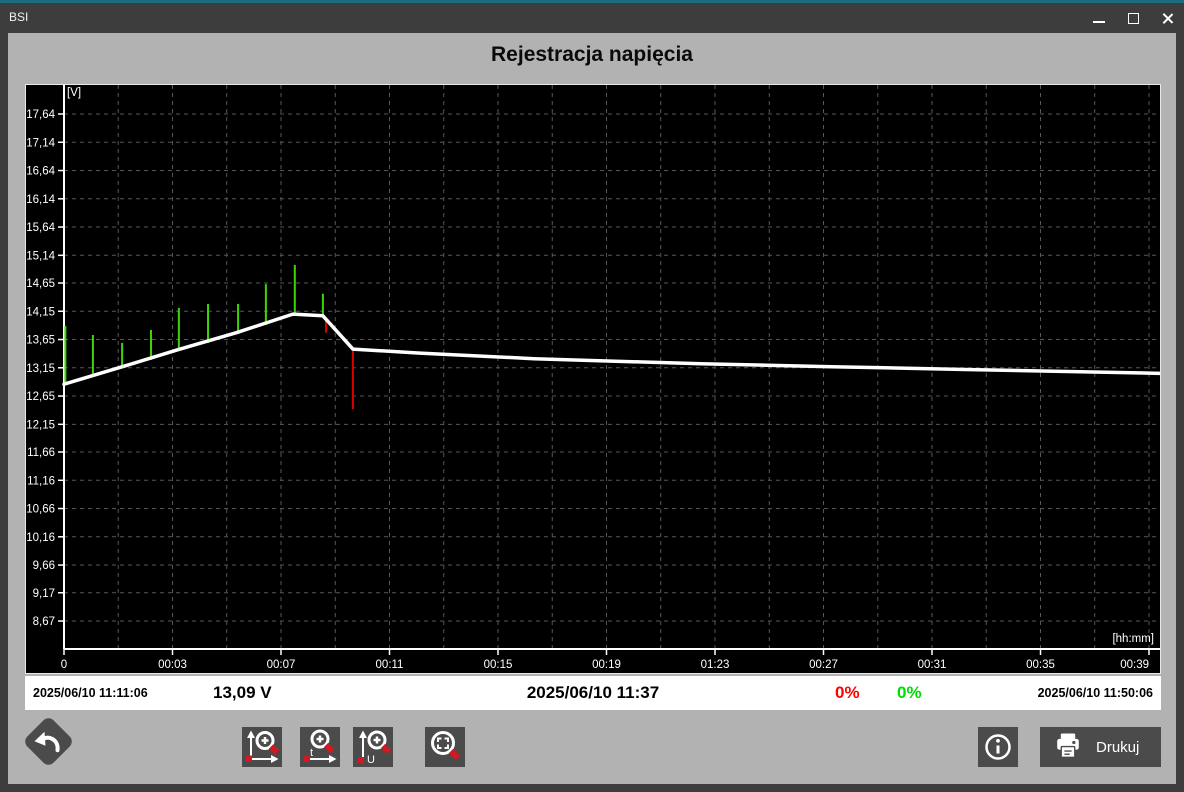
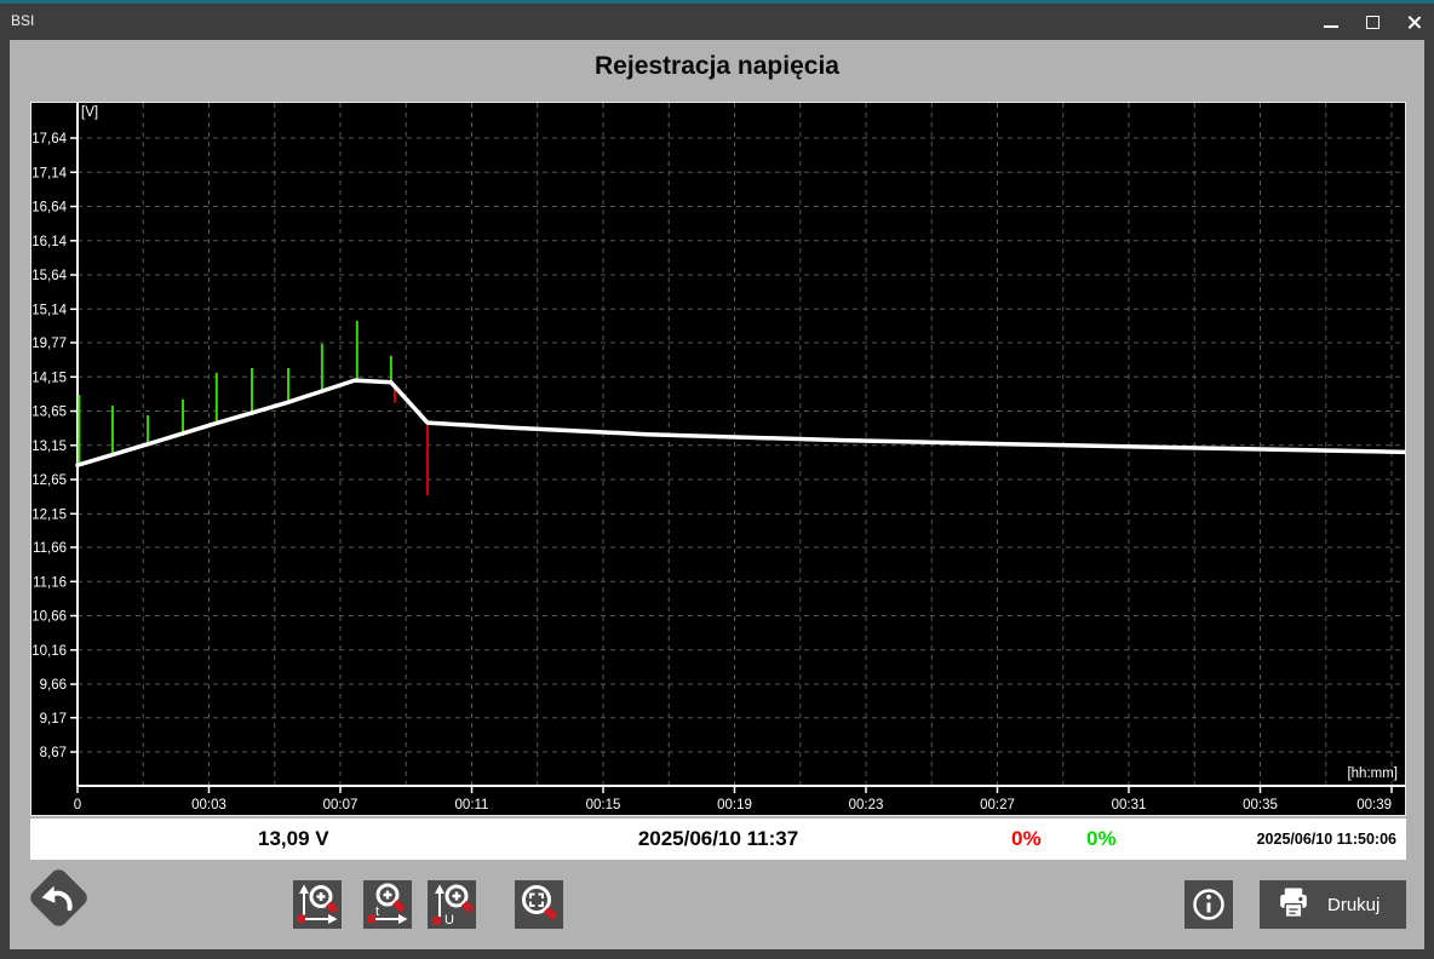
  BSI
  Rejestracja napięcia
  17,64
  17,14
  16,64
  16,14
  15,64
  15,14
- 14,65
+ 19,77
  14,15
  13,65
  13,15
  12,65
  12,15
  11,66
  11,16
  10,66
  10,16
  9,66
  9,17
  8,67
  0
  00:03
  00:07
  00:11
  00:15
  00:19
- 01:23
+ 00:23
  00:27
  00:31
  00:35
  00:39
  [V]
  [hh:mm]
- 2025/06/10 11:11:06
  13,09 V
  2025/06/10 11:37
  0%
  0%
  2025/06/10 11:50:06
  t
  U
  Drukuj
